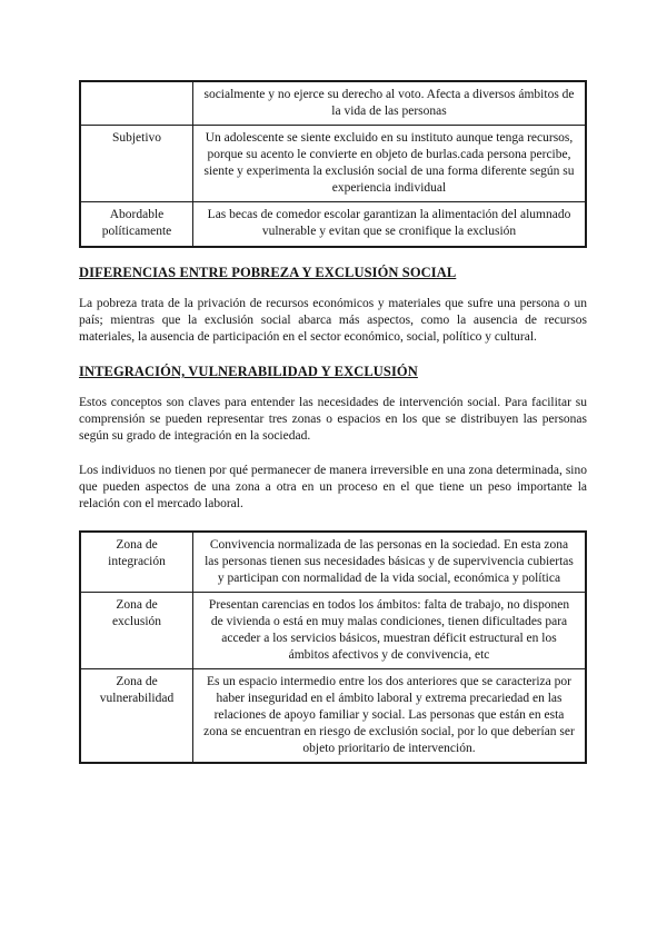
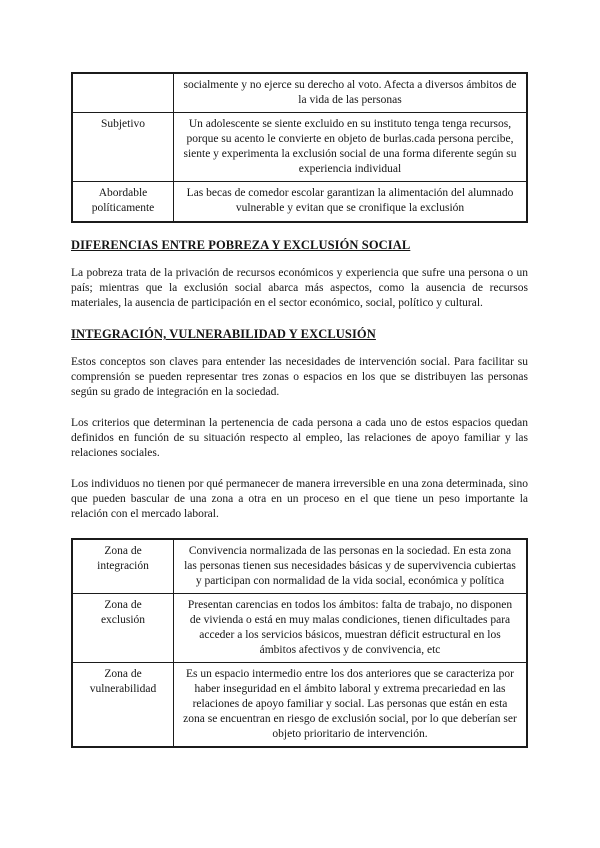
  	socialmente y no ejerce su derecho al voto. Afecta a diversos ámbitos de la vida de las personas
- Subjetivo	Un adolescente se siente excluido en su instituto aunque tenga recursos, porque su acento le convierte en objeto de burlas.cada persona percibe, siente y experimenta la exclusión social de una forma diferente según su experiencia individual
+ Subjetivo	Un adolescente se siente excluido en su instituto tenga tenga recursos, porque su acento le convierte en objeto de burlas.cada persona percibe, siente y experimenta la exclusión social de una forma diferente según su experiencia individual
  Abordable políticamente	Las becas de comedor escolar garantizan la alimentación del alumnado vulnerable y evitan que se cronifique la exclusión
  DIFERENCIAS ENTRE POBREZA Y EXCLUSIÓN SOCIAL
- La pobreza trata de la privación de recursos económicos y materiales que sufre una persona o un país; mientras que la exclusión social abarca más aspectos, como la ausencia de recursos materiales, la ausencia de participación en el sector económico, social, político y cultural.
+ La pobreza trata de la privación de recursos económicos y experiencia que sufre una persona o un país; mientras que la exclusión social abarca más aspectos, como la ausencia de recursos materiales, la ausencia de participación en el sector económico, social, político y cultural.
  INTEGRACIÓN, VULNERABILIDAD Y EXCLUSIÓN
  Estos conceptos son claves para entender las necesidades de intervención social. Para facilitar su comprensión se pueden representar tres zonas o espacios en los que se distribuyen las personas según su grado de integración en la sociedad.
+ Los criterios que determinan la pertenencia de cada persona a cada uno de estos espacios quedan definidos en función de su situación respecto al empleo, las relaciones de apoyo familiar y las relaciones sociales.
- Los individuos no tienen por qué permanecer de manera irreversible en una zona determinada, sino que pueden aspectos de una zona a otra en un proceso en el que tiene un peso importante la relación con el mercado laboral.
+ Los individuos no tienen por qué permanecer de manera irreversible en una zona determinada, sino que pueden bascular de una zona a otra en un proceso en el que tiene un peso importante la relación con el mercado laboral.
  Zona de integración	Convivencia normalizada de las personas en la sociedad. En esta zona las personas tienen sus necesidades básicas y de supervivencia cubiertas y participan con normalidad de la vida social, económica y política
  Zona de exclusión	Presentan carencias en todos los ámbitos: falta de trabajo, no disponen de vivienda o está en muy malas condiciones, tienen dificultades para acceder a los servicios básicos, muestran déficit estructural en los ámbitos afectivos y de convivencia, etc
  Zona de vulnerabilidad	Es un espacio intermedio entre los dos anteriores que se caracteriza por haber inseguridad en el ámbito laboral y extrema precariedad en las relaciones de apoyo familiar y social. Las personas que están en esta zona se encuentran en riesgo de exclusión social, por lo que deberían ser objeto prioritario de intervención.
